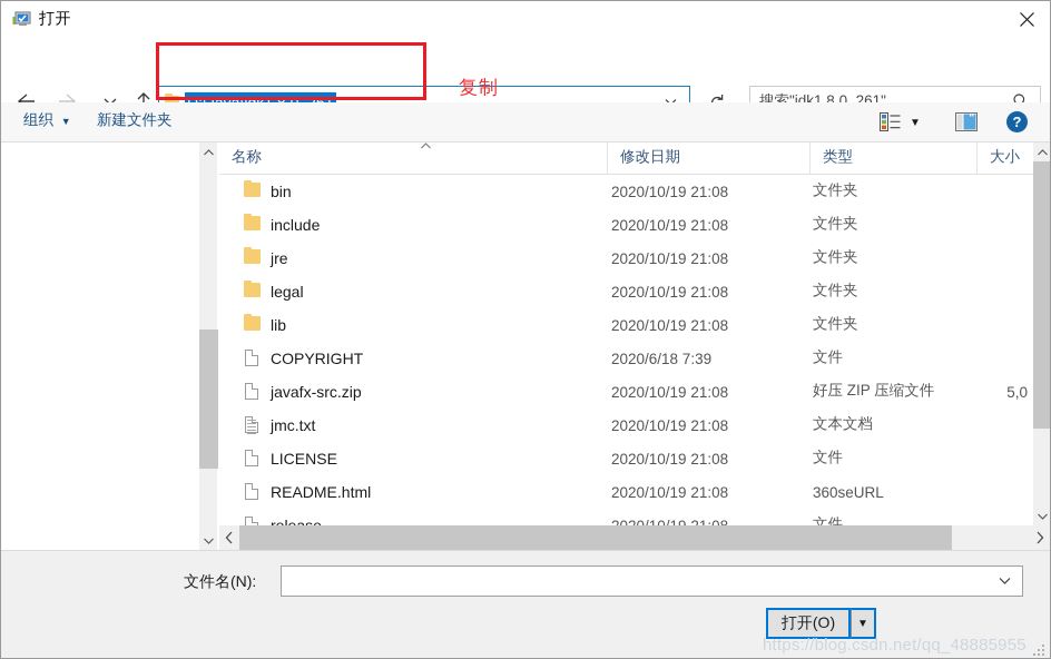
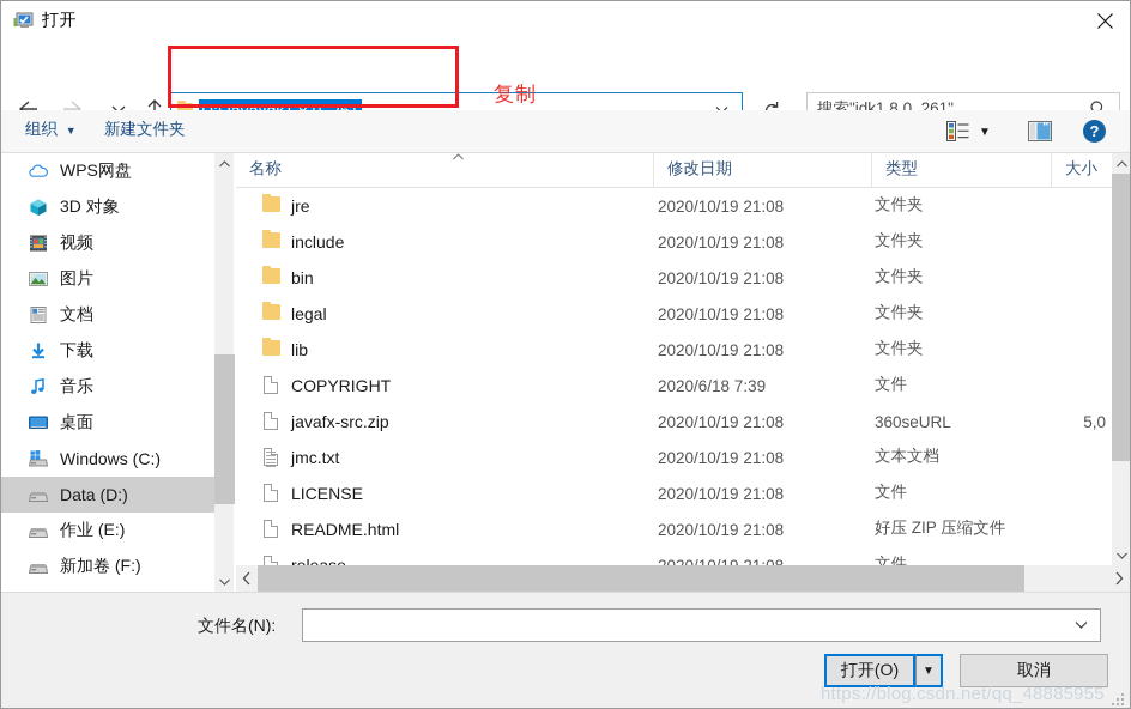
  打开
  搜索"jdk1.8.0_261"
  复制
  组织 ▼
  新建文件夹
  ▼
  ?
+ WPS网盘
+ 3D 对象
+ 视频
+ 图片
+ 文档
+ 下载
+ 音乐
+ 桌面
+ Windows (C:)
+ Data (D:)
+ 作业 (E:)
+ 新加卷 (F:)
  名称
  修改日期
  类型
  大小
- bin
+ jre
  2020/10/19 21:08
  文件夹
  include
  2020/10/19 21:08
  文件夹
- jre
+ bin
  2020/10/19 21:08
  文件夹
  legal
  2020/10/19 21:08
  文件夹
  lib
  2020/10/19 21:08
  文件夹
  COPYRIGHT
  2020/6/18 7:39
  文件
  javafx-src.zip
  2020/10/19 21:08
- 好压 ZIP 压缩文件
+ 360seURL
  5,0
  jmc.txt
  2020/10/19 21:08
  文本文档
  LICENSE
  2020/10/19 21:08
  文件
  README.html
  2020/10/19 21:08
- 360seURL
+ 好压 ZIP 压缩文件
  文件
  文件名(N):
  打开(O)
  ▼
+ 取消
  https://blog.csdn.net/qq_48885955
